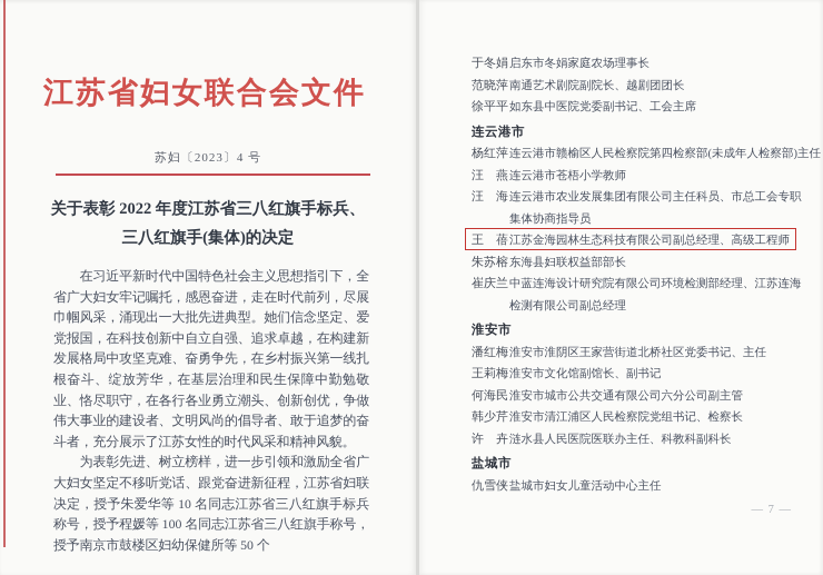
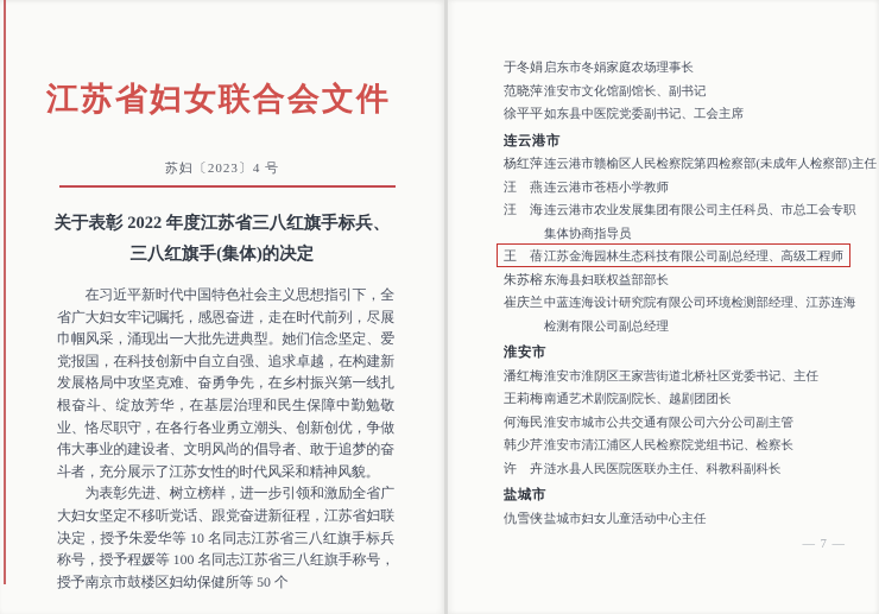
  江苏省妇女联合会文件
  苏妇〔2023〕4 号
  关于表彰 2022 年度江苏省三八红旗手标兵、
  三八红旗手(集体)的决定
  在习近平新时代中国特色社会主义思想指引下，全省广大妇女牢记嘱托，感恩奋进，走在时代前列，尽展巾帼风采，涌现出一大批先进典型。她们信念坚定、爱党报国，在科技创新中自立自强、追求卓越，在构建新发展格局中攻坚克难、奋勇争先，在乡村振兴第一线扎根奋斗、绽放芳华，在基层治理和民生保障中勤勉敬业、恪尽职守，在各行各业勇立潮头、创新创优，争做伟大事业的建设者、文明风尚的倡导者、敢于追梦的奋斗者，充分展示了江苏女性的时代风采和精神风貌。
  为表彰先进、树立榜样，进一步引领和激励全省广大妇女坚定不移听党话、跟党奋进新征程，江苏省妇联决定，授予朱爱华等 10 名同志江苏省三八红旗手标兵称号，授予程媛等 100 名同志江苏省三八红旗手称号，授予南京市鼓楼区妇幼保健所等 50 个
  — 1 —
  于冬娟
  启东市冬娟家庭农场理事长
  范晓萍
- 南通艺术剧院副院长、越剧团团长
+ 淮安市文化馆副馆长、副书记
  徐平平
  如东县中医院党委副书记、工会主席
  连云港市
  杨红萍
  连云港市赣榆区人民检察院第四检察部(未成年人检察部)主任
  汪 燕
  连云港市苍梧小学教师
  汪 海
  连云港市农业发展集团有限公司主任科员、市总工会专职
  集体协商指导员
  王 蓓
  江苏金海园林生态科技有限公司副总经理、高级工程师
  朱苏榕
  东海县妇联权益部部长
  崔庆兰
  中蓝连海设计研究院有限公司环境检测部经理、江苏连海
  检测有限公司副总经理
  淮安市
  潘红梅
  淮安市淮阴区王家营街道北桥社区党委书记、主任
  王莉梅
- 淮安市文化馆副馆长、副书记
+ 南通艺术剧院副院长、越剧团团长
  何海民
  淮安市城市公共交通有限公司六分公司副主管
  韩少芹
  淮安市清江浦区人民检察院党组书记、检察长
  许 卉
  涟水县人民医院医联办主任、科教科副科长
  盐城市
  仇雪侠
  盐城市妇女儿童活动中心主任
  — 7 —
